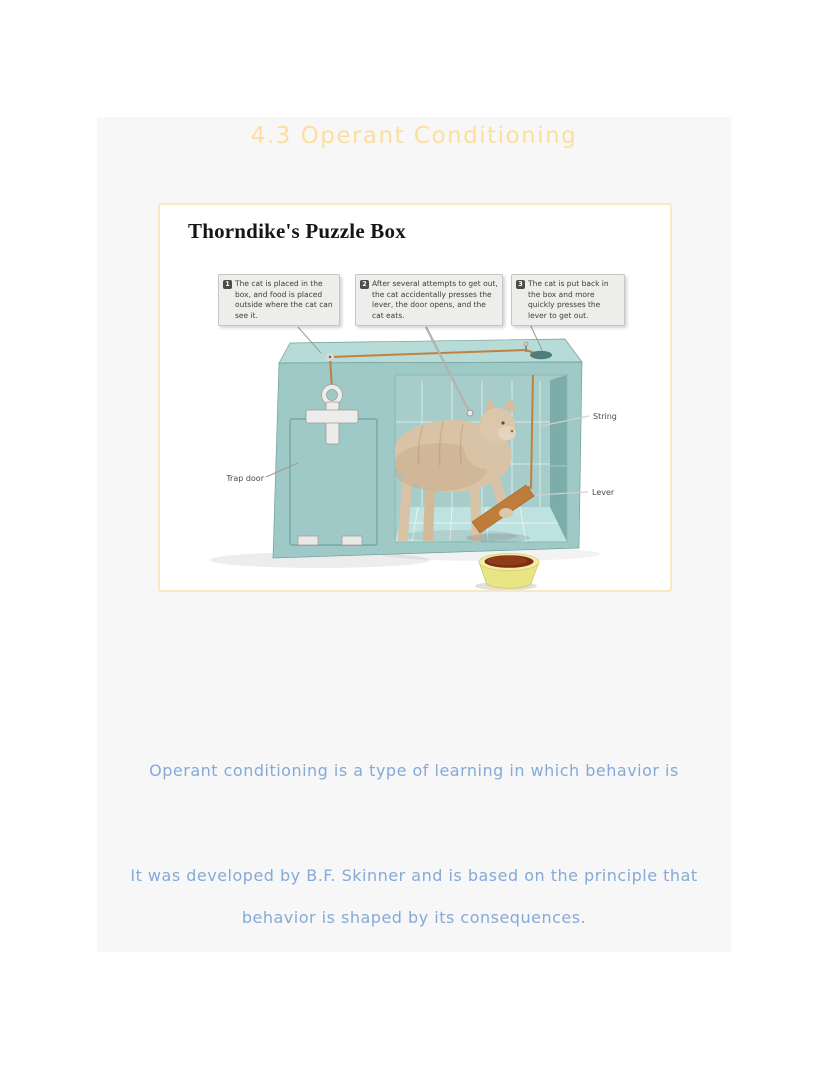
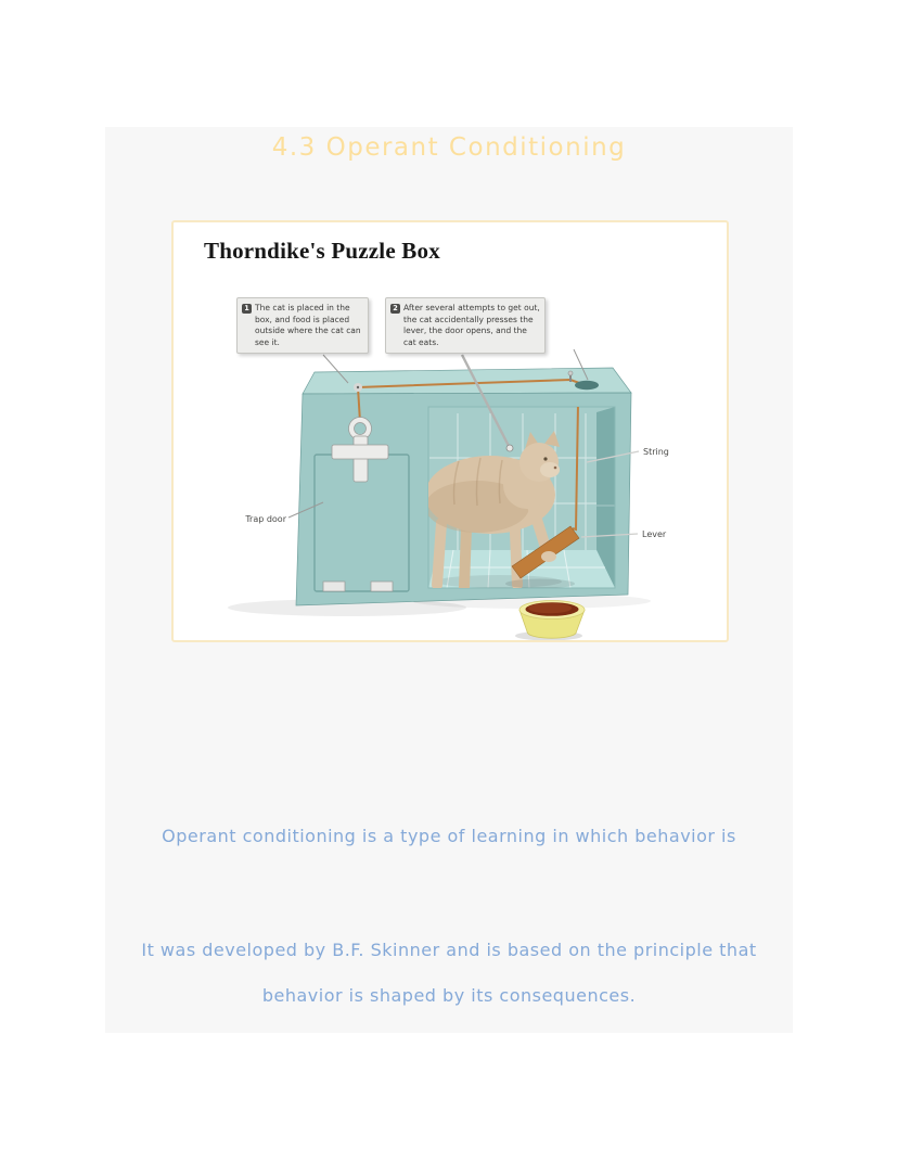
  4.3 Operant Conditioning
  Trap door
  String
  Lever
  Thorndike's Puzzle Box
  1
  The cat is placed in the box, and food is placed outside where the cat can see it.
  2
  After several attempts to get out, the cat accidentally presses the lever, the door opens, and the cat eats.
- 3
- The cat is put back in the box and more quickly presses the lever to get out.
  Operant conditioning is a type of learning in which behavior is
  It was developed by B.F. Skinner and is based on the principle that
  behavior is shaped by its consequences.
